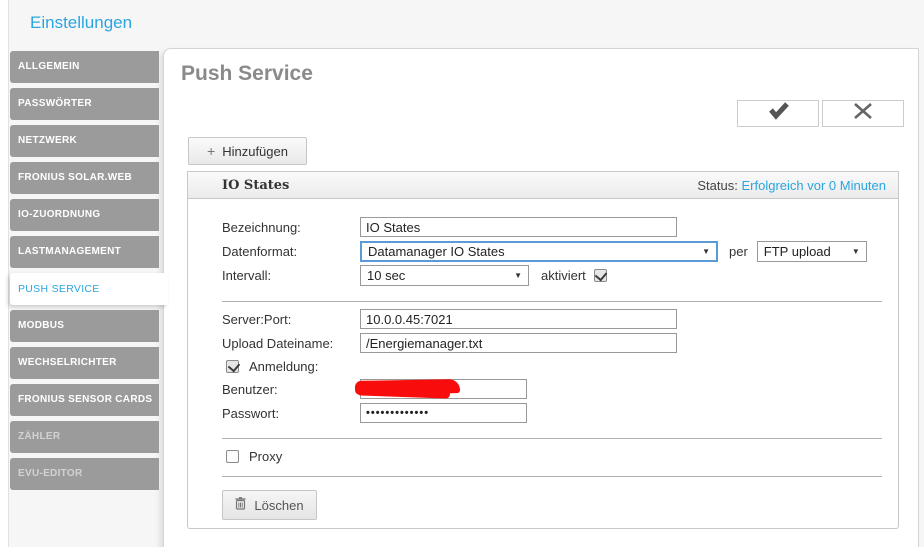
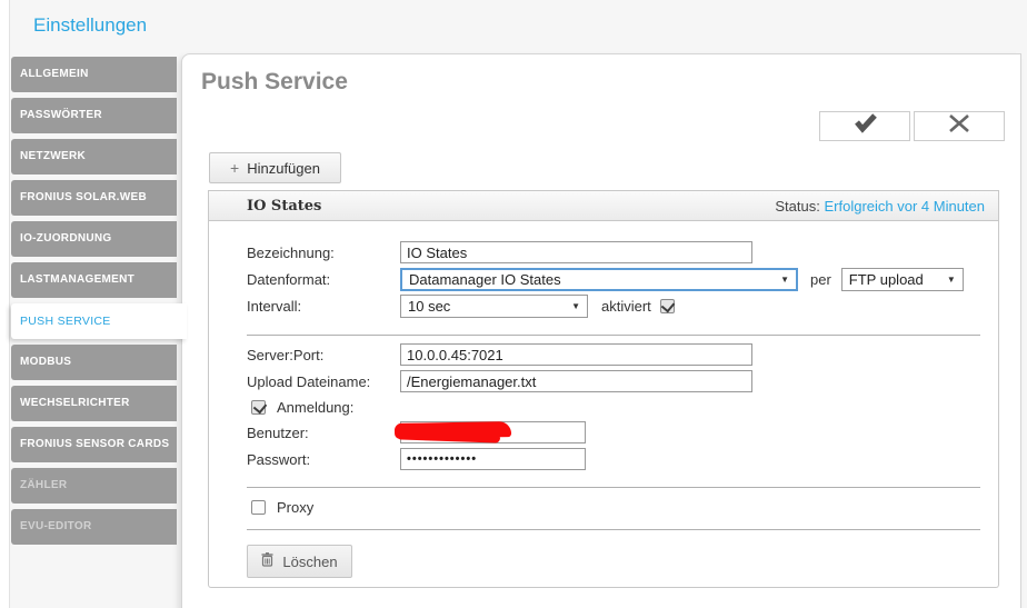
  Einstellungen
  ALLGEMEIN
  PASSWÖRTER
  NETZWERK
  FRONIUS SOLAR.WEB
  IO-ZUORDNUNG
  LASTMANAGEMENT
  PUSH SERVICE
  MODBUS
  WECHSELRICHTER
  FRONIUS SENSOR CARDS
  ZÄHLER
  EVU-EDITOR
  Push Service
  +
  Hinzufügen
  IO States
- Status: Erfolgreich vor 0 Minuten
+ Status: Erfolgreich vor 4 Minuten
  Bezeichnung:
  IO States
  Datenformat:
  Datamanager IO States
  ▼
  per
  FTP upload
  ▼
  Intervall:
  10 sec
  ▼
  aktiviert
  Server:Port:
  10.0.0.45:7021
  Upload Dateiname:
  /Energiemanager.txt
  Anmeldung:
  Benutzer:
  Passwort:
  •••••••••••••
  Proxy
  Löschen
